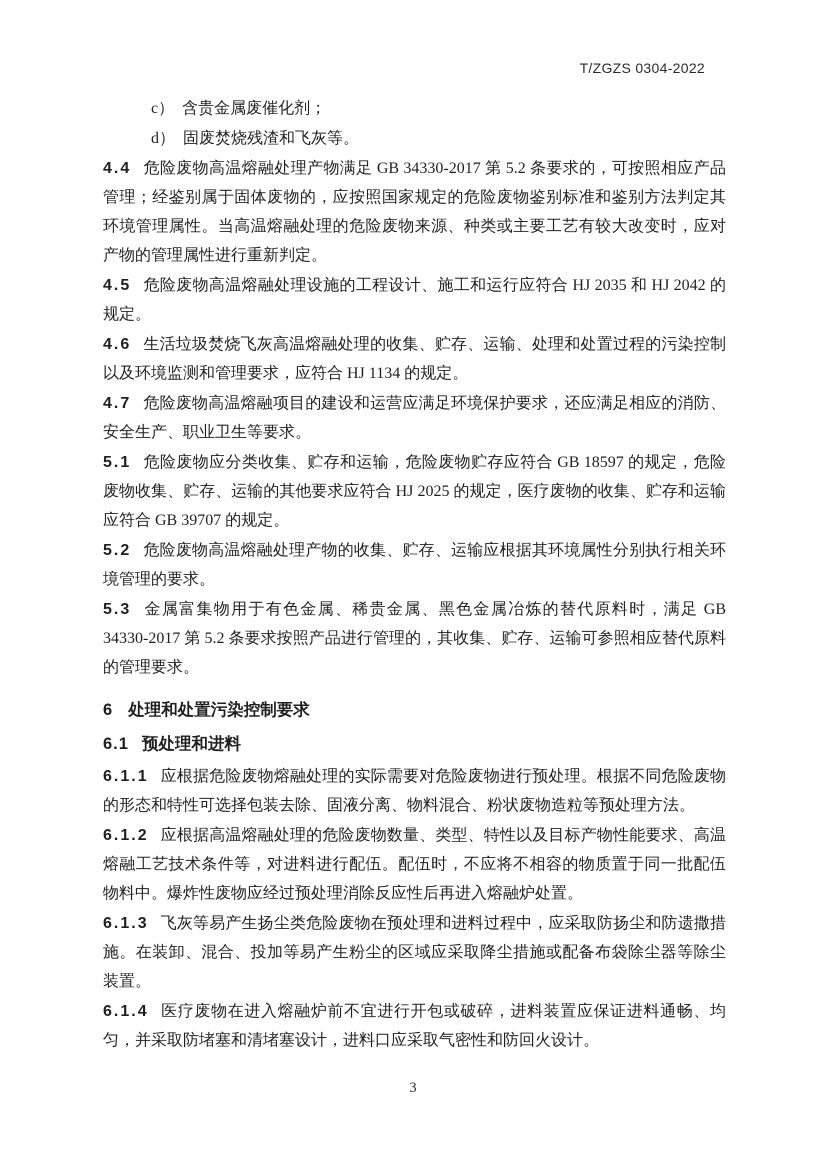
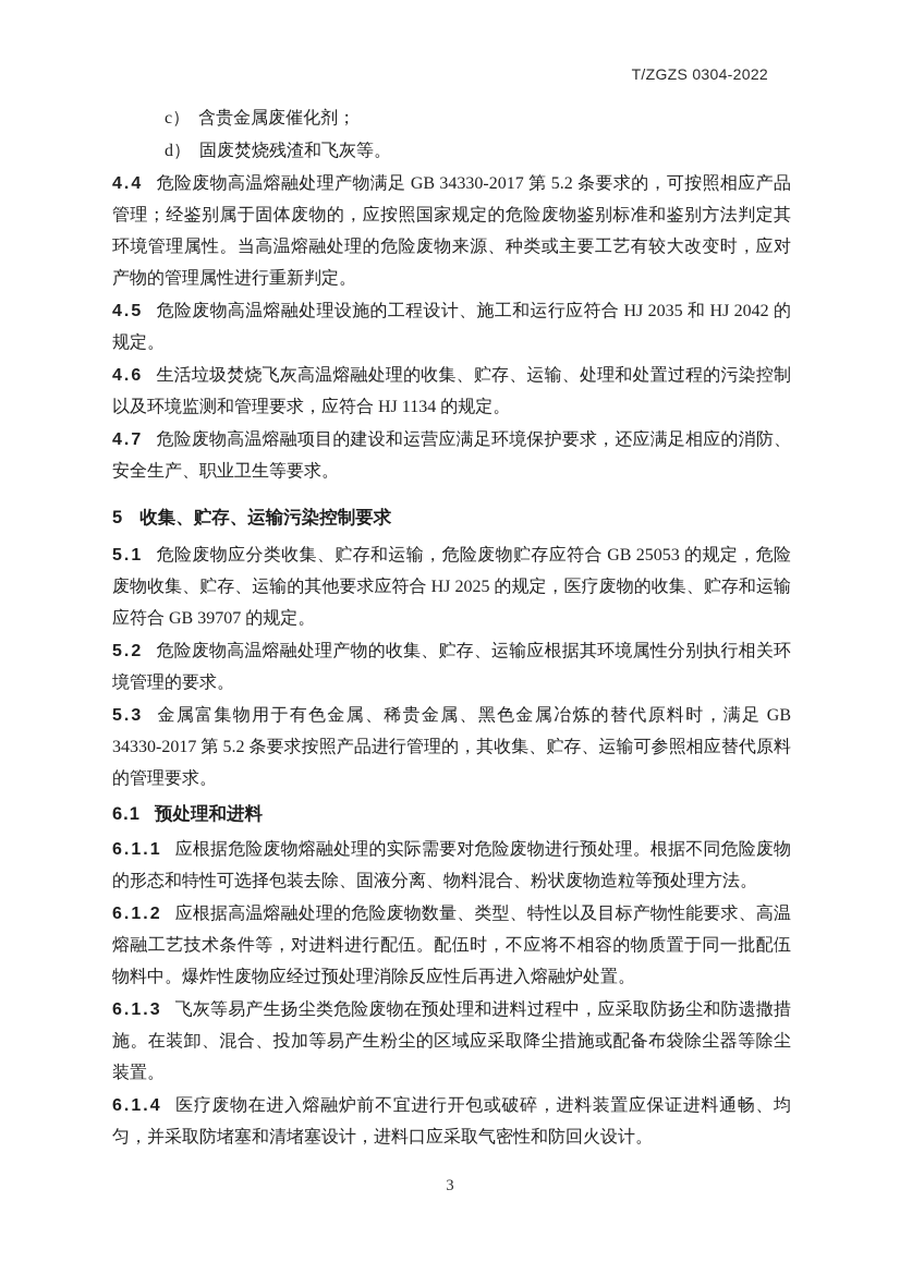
  T/ZGZS 0304-2022
  c） 含贵金属废催化剂；
  d） 固废焚烧残渣和飞灰等。
  4.4 危险废物高温熔融处理产物满足 GB 34330-2017 第 5.2 条要求的，可按照相应产品管理；经鉴别属于固体废物的，应按照国家规定的危险废物鉴别标准和鉴别方法判定其环境管理属性。当高温熔融处理的危险废物来源、种类或主要工艺有较大改变时，应对产物的管理属性进行重新判定。
  4.5 危险废物高温熔融处理设施的工程设计、施工和运行应符合 HJ 2035 和 HJ 2042 的规定。
  4.6 生活垃圾焚烧飞灰高温熔融处理的收集、贮存、运输、处理和处置过程的污染控制以及环境监测和管理要求，应符合 HJ 1134 的规定。
  4.7 危险废物高温熔融项目的建设和运营应满足环境保护要求，还应满足相应的消防、安全生产、职业卫生等要求。
+ 5 收集、贮存、运输污染控制要求
- 5.1 危险废物应分类收集、贮存和运输，危险废物贮存应符合 GB 18597 的规定，危险废物收集、贮存、运输的其他要求应符合 HJ 2025 的规定，医疗废物的收集、贮存和运输应符合 GB 39707 的规定。
+ 5.1 危险废物应分类收集、贮存和运输，危险废物贮存应符合 GB 25053 的规定，危险废物收集、贮存、运输的其他要求应符合 HJ 2025 的规定，医疗废物的收集、贮存和运输应符合 GB 39707 的规定。
  5.2 危险废物高温熔融处理产物的收集、贮存、运输应根据其环境属性分别执行相关环境管理的要求。
  5.3 金属富集物用于有色金属、稀贵金属、黑色金属冶炼的替代原料时，满足 GB 34330-2017 第 5.2 条要求按照产品进行管理的，其收集、贮存、运输可参照相应替代原料的管理要求。
- 6 处理和处置污染控制要求
  6.1 预处理和进料
  6.1.1 应根据危险废物熔融处理的实际需要对危险废物进行预处理。根据不同危险废物的形态和特性可选择包装去除、固液分离、物料混合、粉状废物造粒等预处理方法。
  6.1.2 应根据高温熔融处理的危险废物数量、类型、特性以及目标产物性能要求、高温熔融工艺技术条件等，对进料进行配伍。配伍时，不应将不相容的物质置于同一批配伍物料中。爆炸性废物应经过预处理消除反应性后再进入熔融炉处置。
  6.1.3 飞灰等易产生扬尘类危险废物在预处理和进料过程中，应采取防扬尘和防遗撒措施。在装卸、混合、投加等易产生粉尘的区域应采取降尘措施或配备布袋除尘器等除尘装置。
  6.1.4 医疗废物在进入熔融炉前不宜进行开包或破碎，进料装置应保证进料通畅、均匀，并采取防堵塞和清堵塞设计，进料口应采取气密性和防回火设计。
  3
